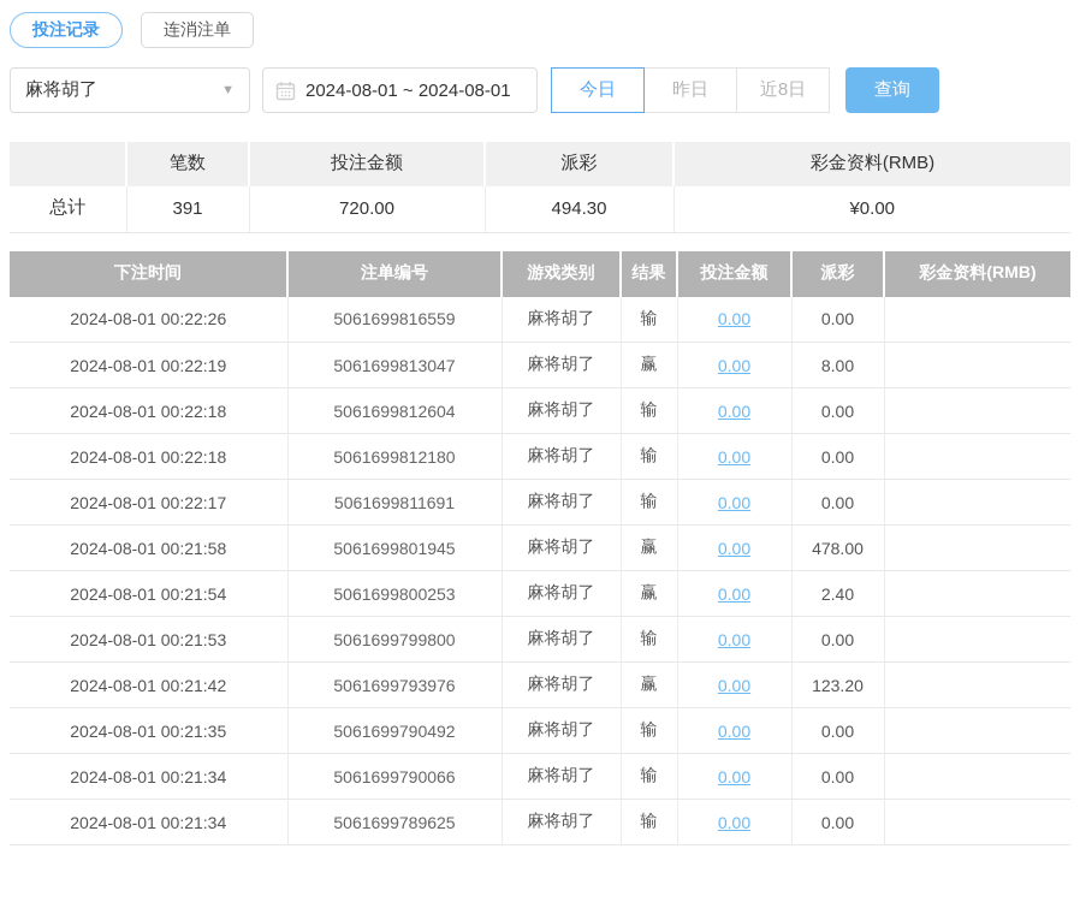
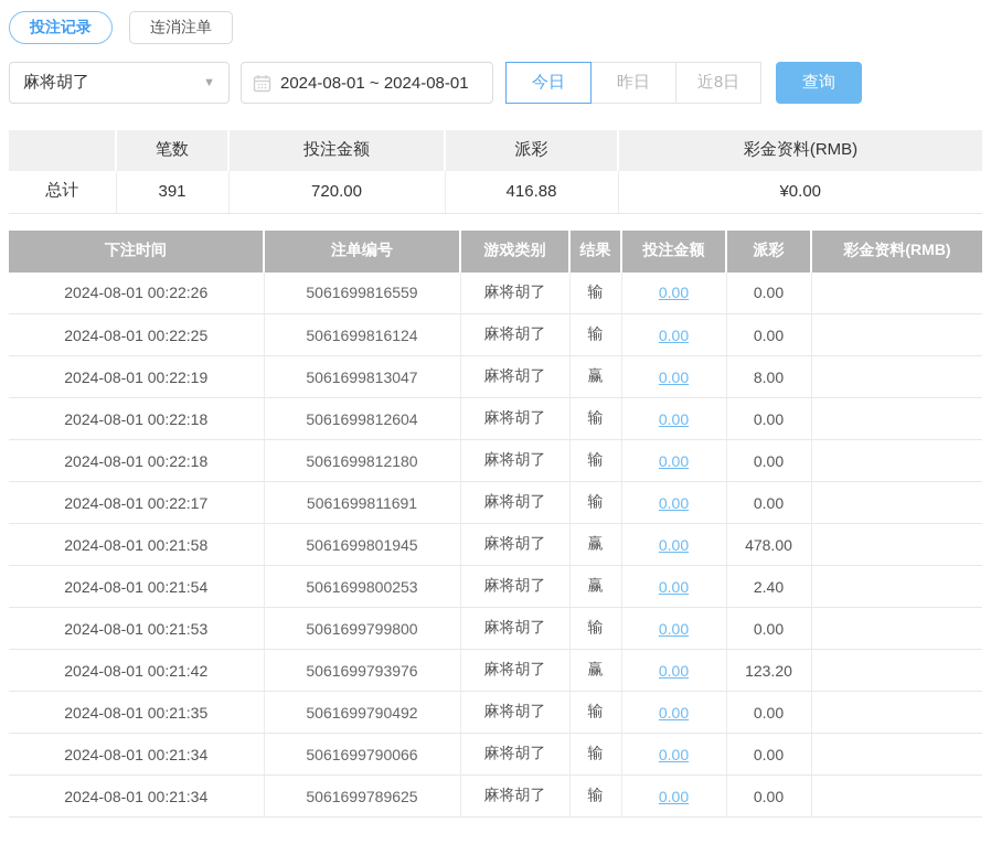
  投注记录
  连消注单
  麻将胡了
  ▼
  2024-08-01 ~ 2024-08-01
  今日
  昨日
  近8日
  查询
  	笔数	投注金额	派彩	彩金资料(RMB)
- 总计	391	720.00	494.30	¥0.00
+ 总计	391	720.00	416.88	¥0.00
  下注时间	注单编号	游戏类别	结果	投注金额	派彩	彩金资料(RMB)
  2024-08-01 00:22:26	5061699816559	麻将胡了	输	0.00	0.00
+ 2024-08-01 00:22:25	5061699816124	麻将胡了	输	0.00	0.00
  2024-08-01 00:22:19	5061699813047	麻将胡了	赢	0.00	8.00
  2024-08-01 00:22:18	5061699812604	麻将胡了	输	0.00	0.00
  2024-08-01 00:22:18	5061699812180	麻将胡了	输	0.00	0.00
  2024-08-01 00:22:17	5061699811691	麻将胡了	输	0.00	0.00
  2024-08-01 00:21:58	5061699801945	麻将胡了	赢	0.00	478.00
  2024-08-01 00:21:54	5061699800253	麻将胡了	赢	0.00	2.40
  2024-08-01 00:21:53	5061699799800	麻将胡了	输	0.00	0.00
  2024-08-01 00:21:42	5061699793976	麻将胡了	赢	0.00	123.20
  2024-08-01 00:21:35	5061699790492	麻将胡了	输	0.00	0.00
  2024-08-01 00:21:34	5061699790066	麻将胡了	输	0.00	0.00
  2024-08-01 00:21:34	5061699789625	麻将胡了	输	0.00	0.00
